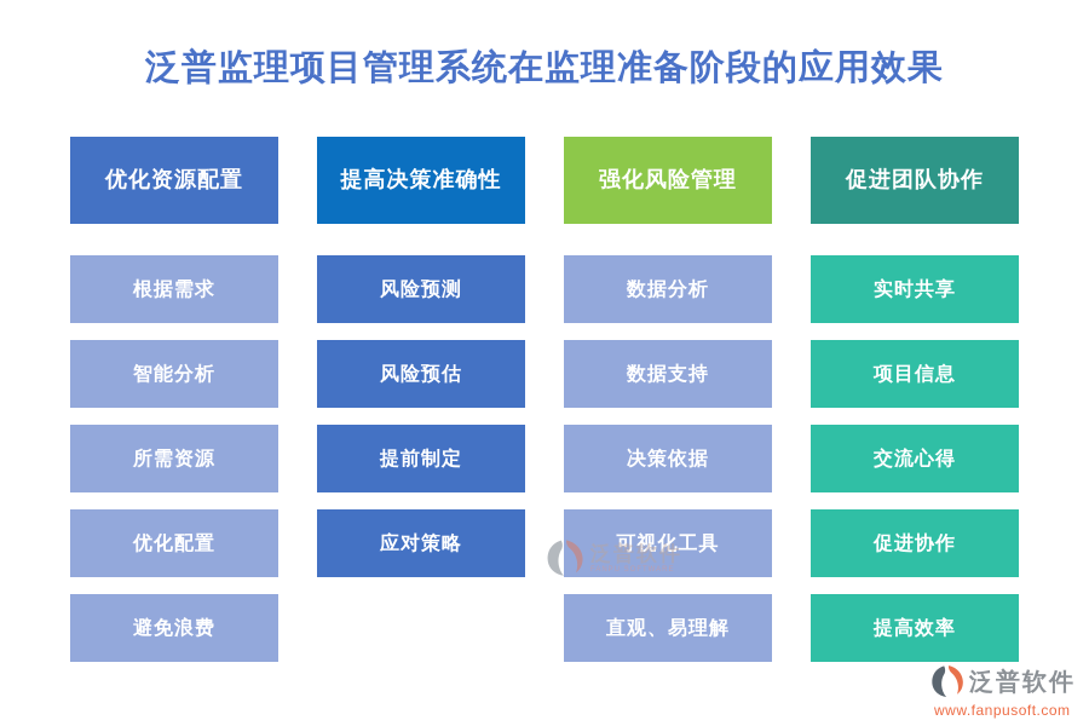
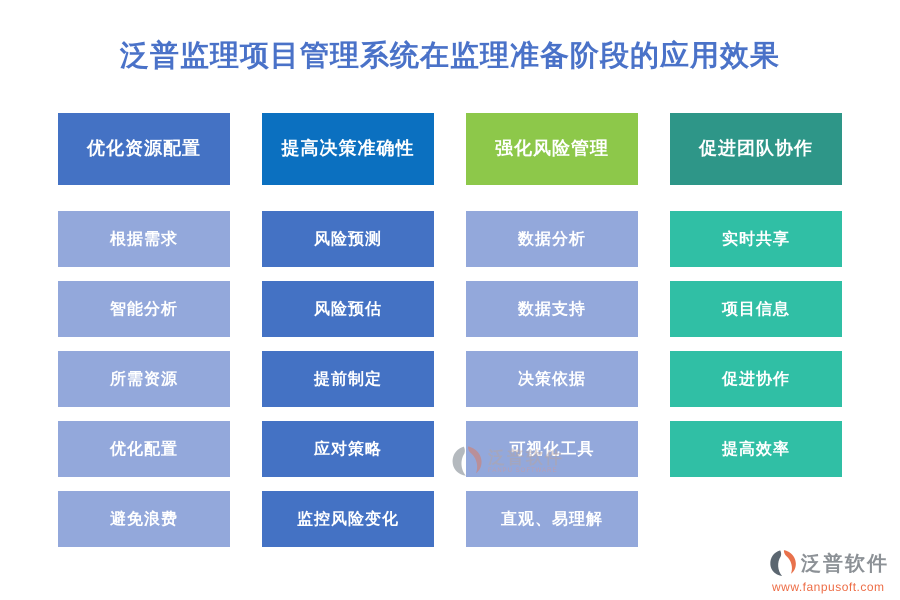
  泛普监理项目管理系统在监理准备阶段的应用效果
  优化资源配置
  根据需求
  智能分析
  所需资源
  优化配置
  避免浪费
  提高决策准确性
  风险预测
  风险预估
  提前制定
  应对策略
+ 监控风险变化
  强化风险管理
  数据分析
  数据支持
  决策依据
  可视化工具
  直观、易理解
  促进团队协作
  实时共享
  项目信息
- 交流心得
  促进协作
  提高效率
  泛普软件
  泛普软件
  www.fanpusoft.com
